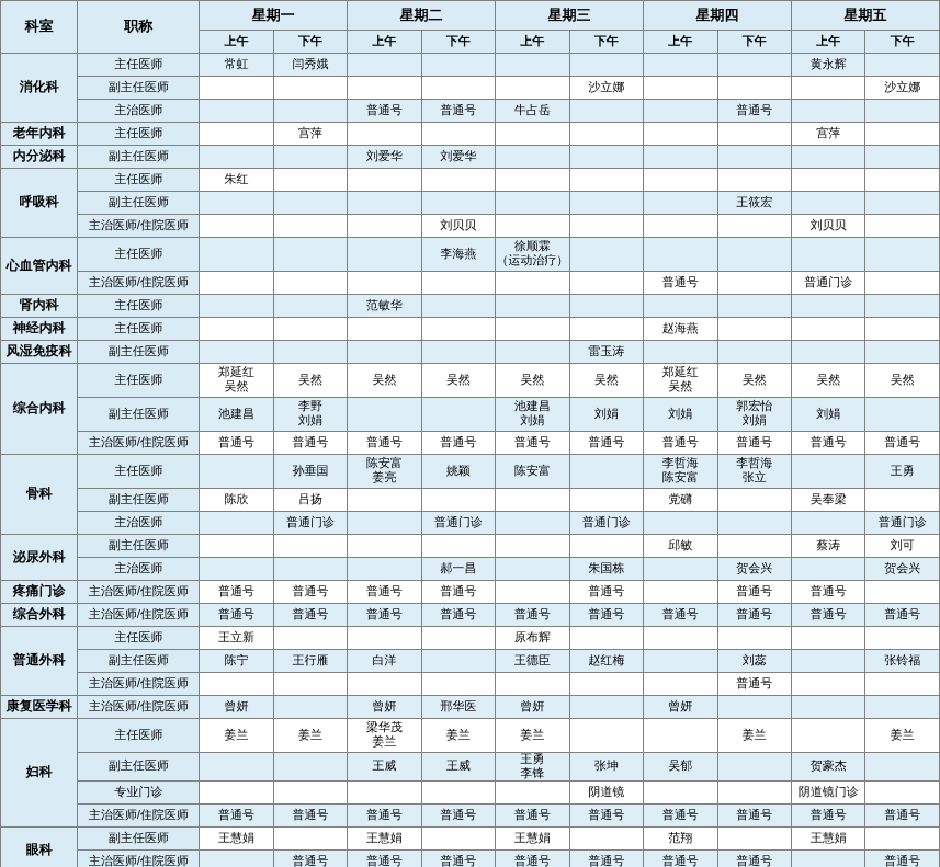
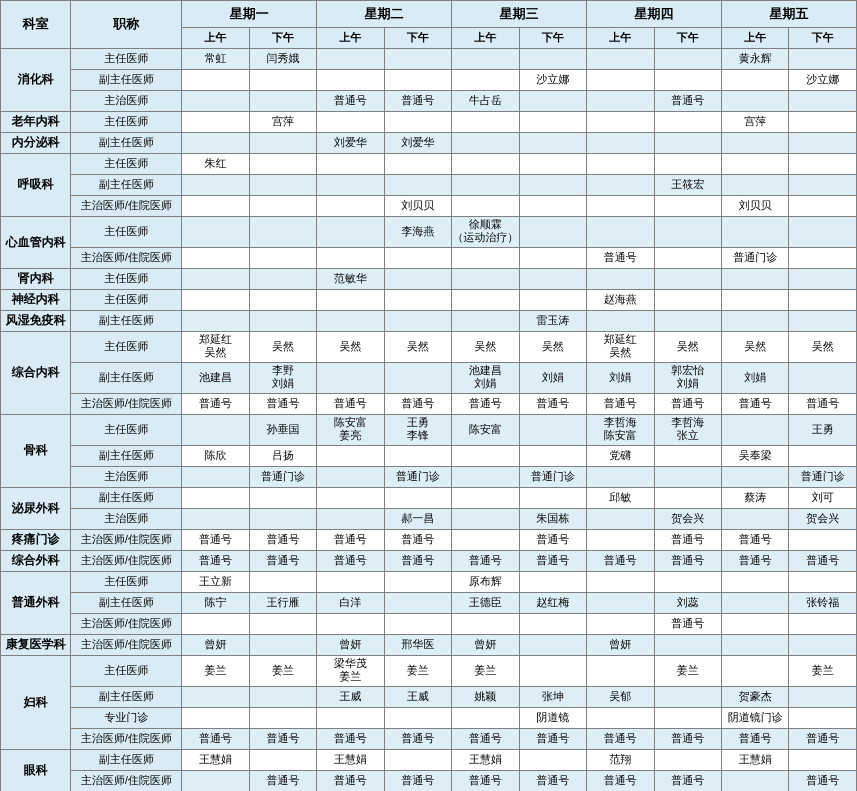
  科室	职称	星期一	星期二	星期三	星期四	星期五
  上午	下午	上午	下午	上午	下午	上午	下午	上午	下午
  消化科	主任医师	常虹	闫秀娥							黄永辉
  副主任医师						沙立娜				沙立娜
  主治医师			普通号	普通号	牛占岳			普通号
  老年内科	主任医师		宫萍							宫萍
  内分泌科	副主任医师			刘爱华	刘爱华
  呼吸科	主任医师	朱红
  副主任医师								王筱宏
  主治医师/住院医师				刘贝贝					刘贝贝
  心血管内科	主任医师				李海燕	徐顺霖 （运动治疗）
  主治医师/住院医师							普通号		普通门诊
  肾内科	主任医师			范敏华
  神经内科	主任医师							赵海燕
  风湿免疫科	副主任医师						雷玉涛
  综合内科	主任医师	郑延红 吴然	吴然	吴然	吴然	吴然	吴然	郑延红 吴然	吴然	吴然	吴然
  副主任医师	池建昌	李野 刘娟			池建昌 刘娟	刘娟	刘娟	郭宏怡 刘娟	刘娟
  主治医师/住院医师	普通号	普通号	普通号	普通号	普通号	普通号	普通号	普通号	普通号	普通号
- 骨科	主任医师		孙垂国	陈安富 姜亮	姚颖	陈安富		李哲海 陈安富	李哲海 张立		王勇
+ 骨科	主任医师		孙垂国	陈安富 姜亮	王勇 李锋	陈安富		李哲海 陈安富	李哲海 张立		王勇
  副主任医师	陈欣	吕扬					党礴		吴奉梁
  主治医师		普通门诊		普通门诊		普通门诊				普通门诊
  泌尿外科	副主任医师							邱敏		蔡涛	刘可
  主治医师				郝一昌		朱国栋		贺会兴		贺会兴
  疼痛门诊	主治医师/住院医师	普通号	普通号	普通号	普通号		普通号		普通号	普通号
  综合外科	主治医师/住院医师	普通号	普通号	普通号	普通号	普通号	普通号	普通号	普通号	普通号	普通号
  普通外科	主任医师	王立新				原布辉
  副主任医师	陈宁	王行雁	白洋		王德臣	赵红梅		刘蕊		张铃福
  主治医师/住院医师								普通号
  康复医学科	主治医师/住院医师	曾妍		曾妍	邢华医	曾妍		曾妍
  妇科	主任医师	姜兰	姜兰	梁华茂 姜兰	姜兰	姜兰			姜兰		姜兰
- 副主任医师			王威	王威	王勇 李锋	张坤	吴郁		贺豪杰
+ 副主任医师			王威	王威	姚颖	张坤	吴郁		贺豪杰
  专业门诊						阴道镜			阴道镜门诊
  主治医师/住院医师	普通号	普通号	普通号	普通号	普通号	普通号	普通号	普通号	普通号	普通号
  眼科	副主任医师	王慧娟		王慧娟		王慧娟		范翔		王慧娟
  主治医师/住院医师		普通号	普通号	普通号	普通号	普通号	普通号	普通号		普通号
